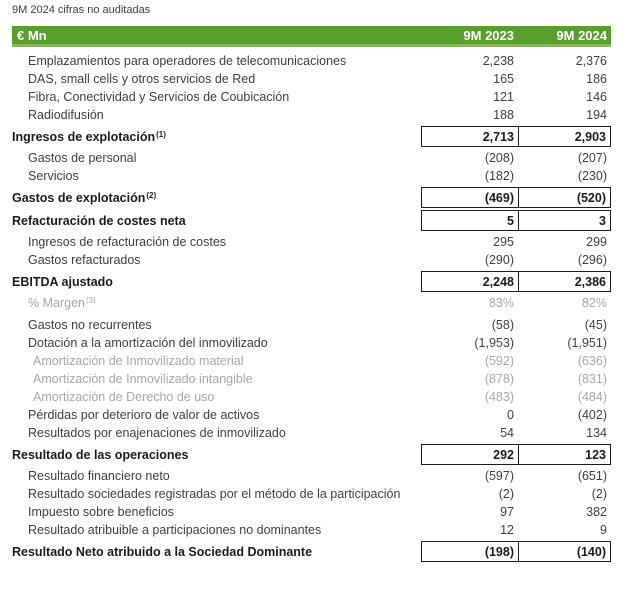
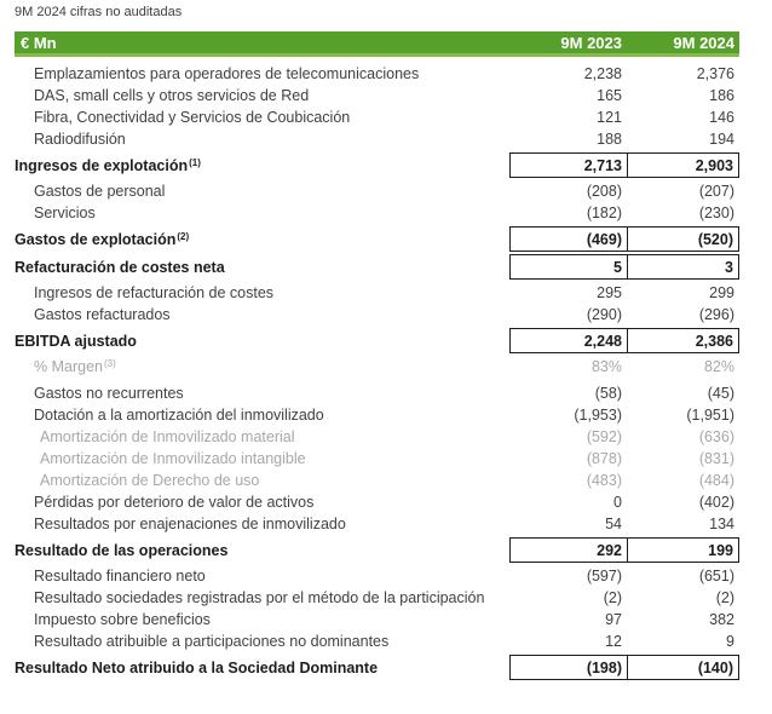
  9M 2024 cifras no auditadas
  € Mn
  9M 2023
  9M 2024
  Emplazamientos para operadores de telecomunicaciones
  2,238
  2,376
  DAS, small cells y otros servicios de Red
  165
  186
  Fibra, Conectividad y Servicios de Coubicación
  121
  146
  Radiodifusión
  188
  194
  Ingresos de explotación(1)
  2,713
  2,903
  Gastos de personal
  (208)
  (207)
  Servicios
  (182)
  (230)
  Gastos de explotación(2)
  (469)
  (520)
  Refacturación de costes neta
  5
  3
  Ingresos de refacturación de costes
  295
  299
  Gastos refacturados
  (290)
  (296)
  EBITDA ajustado
  2,248
  2,386
  % Margen(3)
  83%
  82%
  Gastos no recurrentes
  (58)
  (45)
  Dotación a la amortización del inmovilizado
  (1,953)
  (1,951)
  Amortización de Inmovilizado material
  (592)
  (636)
  Amortización de Inmovilizado intangible
  (878)
  (831)
  Amortización de Derecho de uso
  (483)
  (484)
  Pérdidas por deterioro de valor de activos
  0
  (402)
  Resultados por enajenaciones de inmovilizado
  54
  134
  Resultado de las operaciones
  292
- 123
+ 199
  Resultado financiero neto
  (597)
  (651)
  Resultado sociedades registradas por el método de la participación
  (2)
  (2)
  Impuesto sobre beneficios
  97
  382
  Resultado atribuible a participaciones no dominantes
  12
  9
  Resultado Neto atribuido a la Sociedad Dominante
  (198)
  (140)
